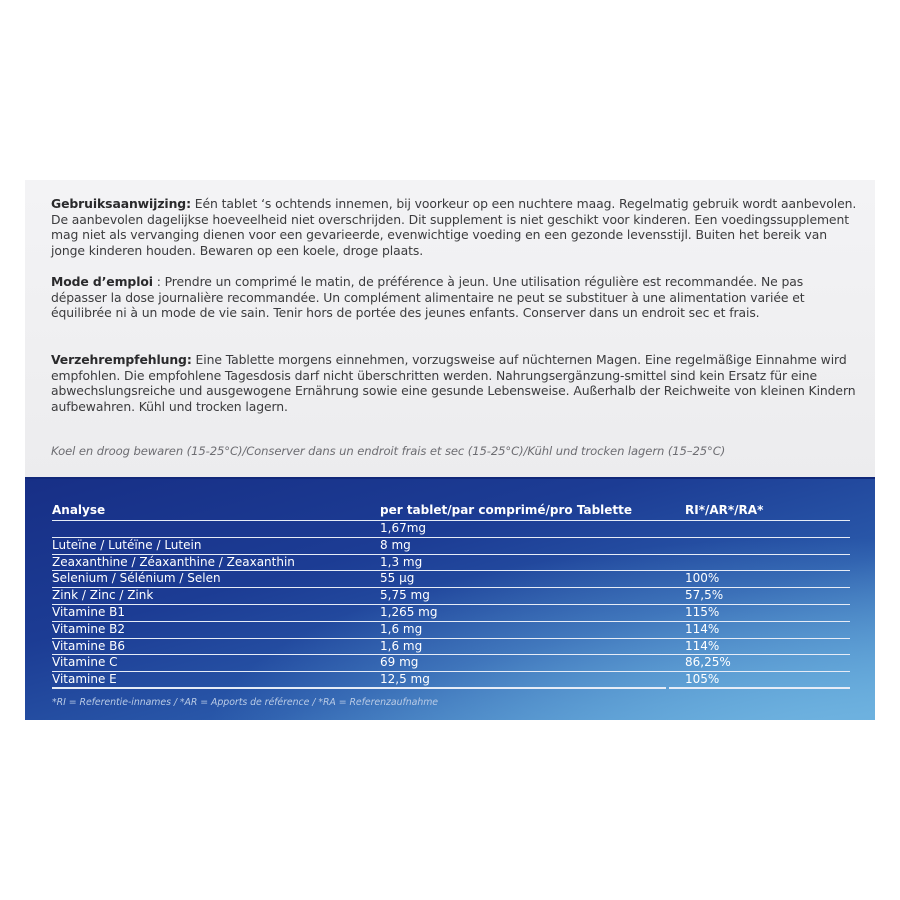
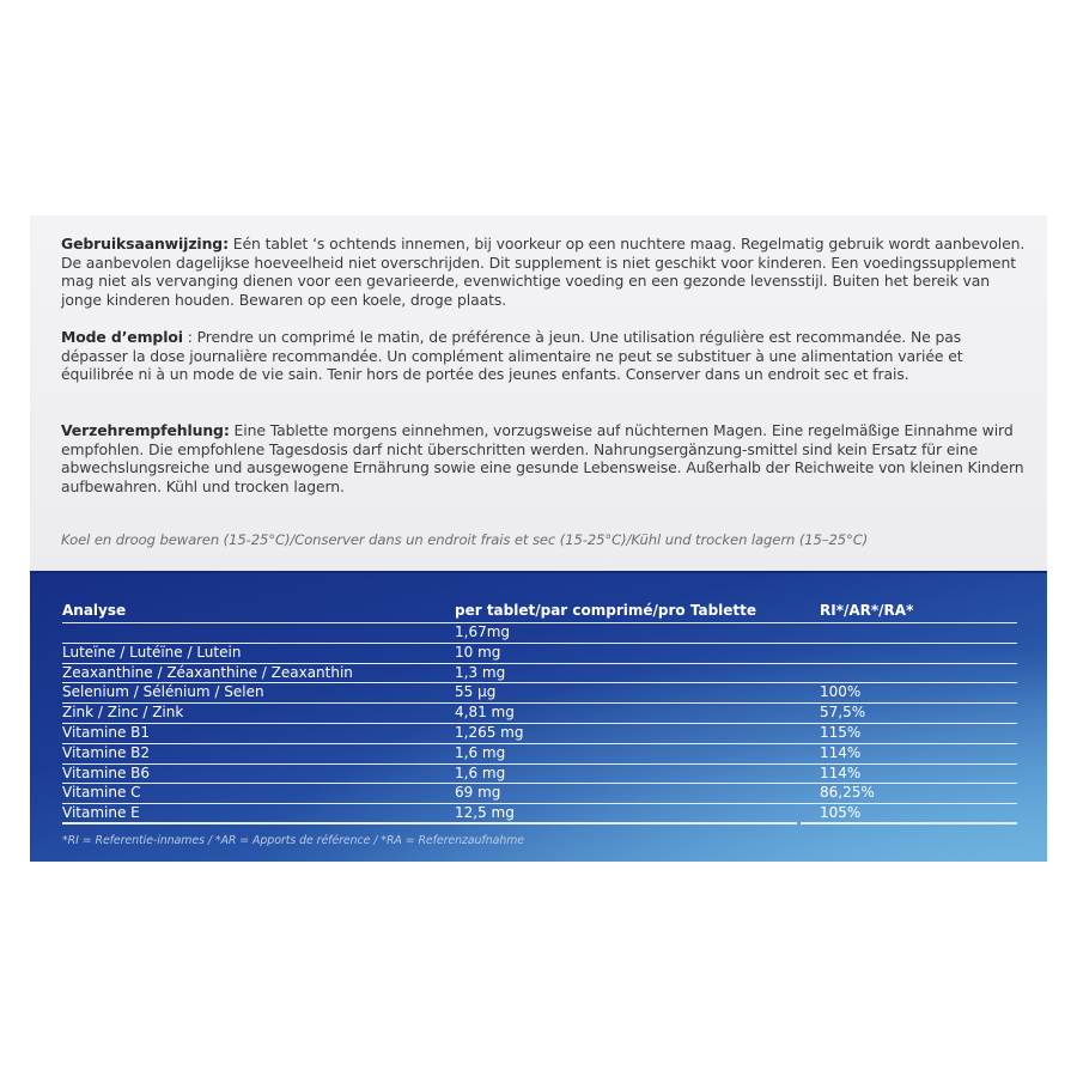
  Gebruiksaanwijzing: Eén tablet ‘s ochtends innemen, bij voorkeur op een nuchtere maag. Regelmatig gebruik wordt aanbevolen. De aanbevolen dagelijkse hoeveelheid niet overschrijden. Dit supplement is niet geschikt voor kinderen. Een voedingssupplement mag niet als vervanging dienen voor een gevarieerde, evenwichtige voeding en een gezonde levensstijl. Buiten het bereik van jonge kinderen houden. Bewaren op een koele, droge plaats.
  Mode d’emploi : Prendre un comprimé le matin, de préférence à jeun. Une utilisation régulière est recommandée. Ne pas dépasser la dose journalière recommandée. Un complément alimentaire ne peut se substituer à une alimentation variée et équilibrée ni à un mode de vie sain. Tenir hors de portée des jeunes enfants. Conserver dans un endroit sec et frais.
  Verzehrempfehlung: Eine Tablette morgens einnehmen, vorzugsweise auf nüchternen Magen. Eine regelmäßige Einnahme wird empfohlen. Die empfohlene Tagesdosis darf nicht überschritten werden. Nahrungsergänzung-smittel sind kein Ersatz für eine abwechslungsreiche und ausgewogene Ernährung sowie eine gesunde Lebensweise. Außerhalb der Reichweite von kleinen Kindern aufbewahren. Kühl und trocken lagern.
  Koel en droog bewaren (15-25°C)/Conserver dans un endroit frais et sec (15-25°C)/Kühl und trocken lagern (15–25°C)
  Analyse
  per tablet/par comprimé/pro Tablette
  RI*/AR*/RA*
  1,67mg
  Luteïne / Lutéïne / Lutein
- 8 mg
+ 10 mg
  Zeaxanthine / Zéaxanthine / Zeaxanthin
  1,3 mg
  Selenium / Sélénium / Selen
  55 µg
  100%
  Zink / Zinc / Zink
- 5,75 mg
+ 4,81 mg
  57,5%
  Vitamine B1
  1,265 mg
  115%
  Vitamine B2
  1,6 mg
  114%
  Vitamine B6
  1,6 mg
  114%
  Vitamine C
  69 mg
  86,25%
  Vitamine E
  12,5 mg
  105%
  *RI = Referentie-innames / *AR = Apports de référence / *RA = Referenzaufnahme
